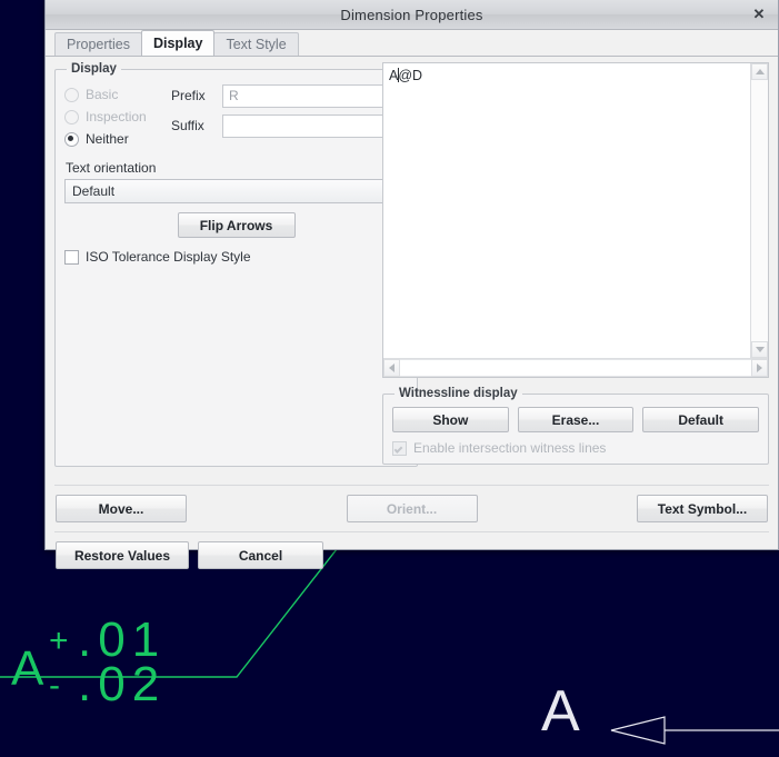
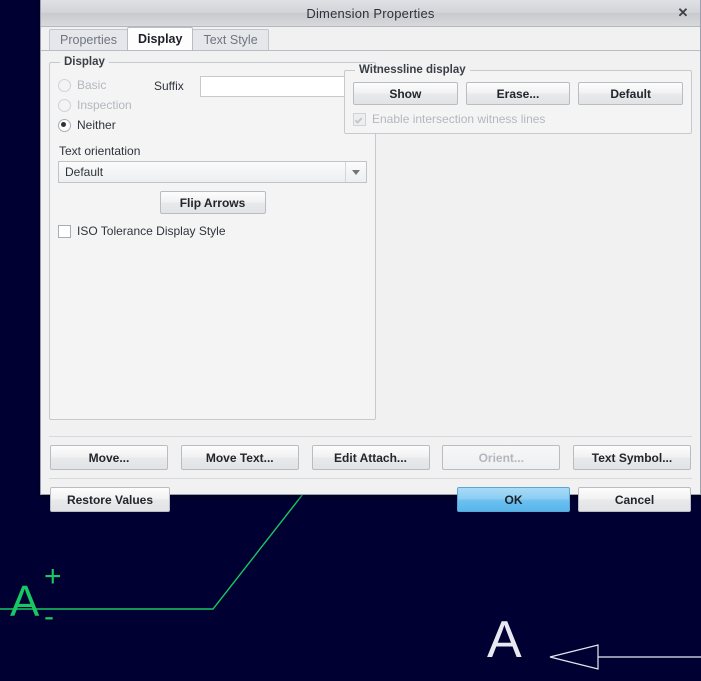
  A
  +
- .01
  -
- .02
  A
  Dimension Properties
  ✕
  Properties
  Display
  Text Style
  Display
  Basic
  Inspection
  Neither
- Prefix
- R
  Suffix
  Text orientation
  Default
  Flip Arrows
  ISO Tolerance Display Style
- A@D
  Witnessline display
  Show
  Erase...
  Default
  Enable intersection witness lines
  Move...
+ Move Text...
+ Edit Attach...
  Orient...
  Text Symbol...
  Restore Values
+ OK
  Cancel
